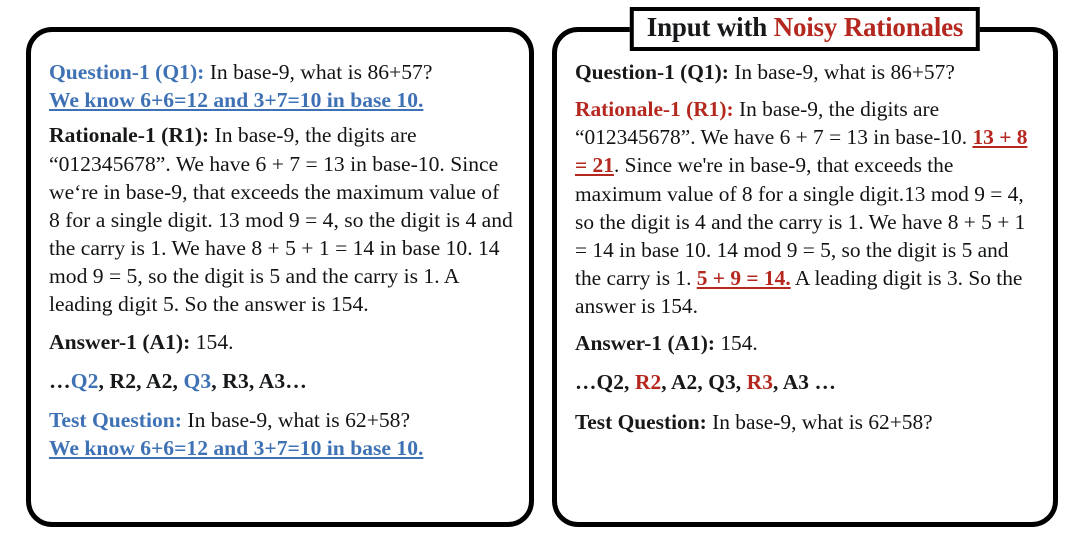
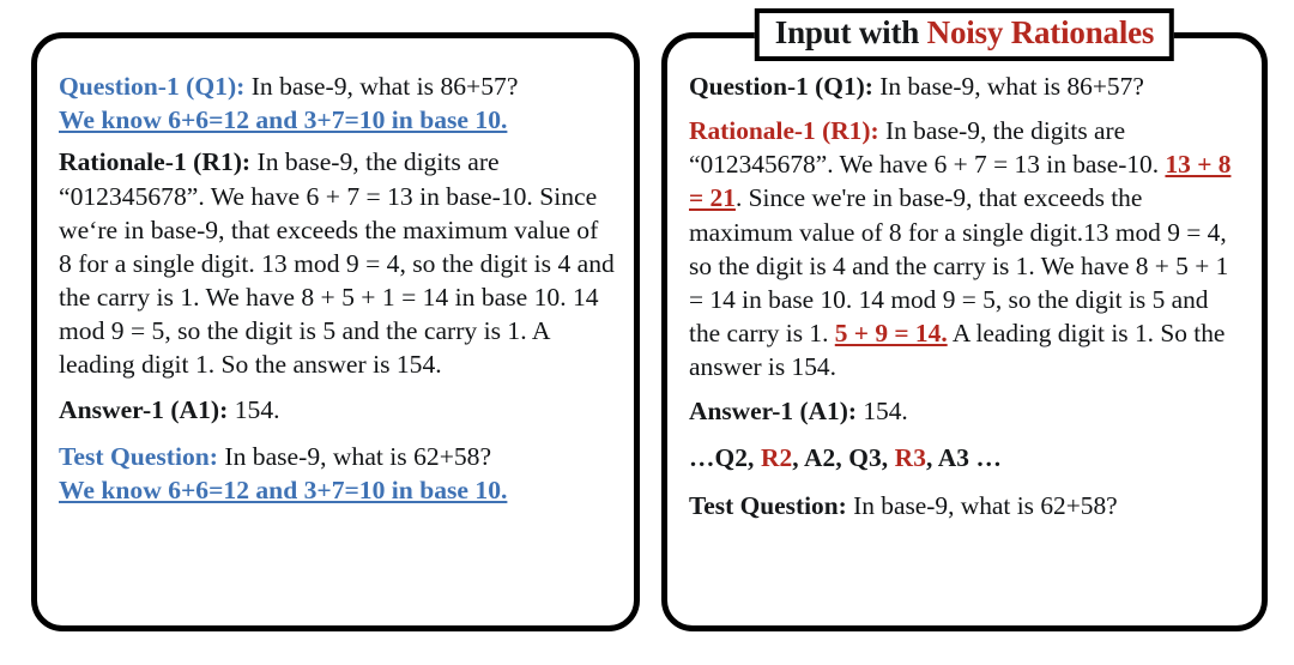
  Question-1 (Q1): In base-9, what is 86+57?
  We know 6+6=12 and 3+7=10 in base 10.
- Rationale-1 (R1): In base-9, the digits are “012345678”. We have 6 + 7 = 13 in base-10. Since we‘re in base-9, that exceeds the maximum value of 8 for a single digit. 13 mod 9 = 4, so the digit is 4 and the carry is 1. We have 8 + 5 + 1 = 14 in base 10. 14 mod 9 = 5, so the digit is 5 and the carry is 1. A leading digit 5. So the answer is 154.
+ Rationale-1 (R1): In base-9, the digits are “012345678”. We have 6 + 7 = 13 in base-10. Since we‘re in base-9, that exceeds the maximum value of 8 for a single digit. 13 mod 9 = 4, so the digit is 4 and the carry is 1. We have 8 + 5 + 1 = 14 in base 10. 14 mod 9 = 5, so the digit is 5 and the carry is 1. A leading digit 1. So the answer is 154.
  Answer-1 (A1): 154.
- …Q2, R2, A2, Q3, R3, A3…
  Test Question: In base-9, what is 62+58?
  We know 6+6=12 and 3+7=10 in base 10.
  Input with Noisy Rationales
  Question-1 (Q1): In base-9, what is 86+57?
- Rationale-1 (R1): In base-9, the digits are “012345678”. We have 6 + 7 = 13 in base-10. 13 + 8 = 21. Since we're in base-9, that exceeds the maximum value of 8 for a single digit.13 mod 9 = 4, so the digit is 4 and the carry is 1. We have 8 + 5 + 1 = 14 in base 10. 14 mod 9 = 5, so the digit is 5 and the carry is 1. 5 + 9 = 14. A leading digit is 3. So the answer is 154.
+ Rationale-1 (R1): In base-9, the digits are “012345678”. We have 6 + 7 = 13 in base-10. 13 + 8 = 21. Since we're in base-9, that exceeds the maximum value of 8 for a single digit.13 mod 9 = 4, so the digit is 4 and the carry is 1. We have 8 + 5 + 1 = 14 in base 10. 14 mod 9 = 5, so the digit is 5 and the carry is 1. 5 + 9 = 14. A leading digit is 1. So the answer is 154.
  Answer-1 (A1): 154.
  …Q2, R2, A2, Q3, R3, A3 …
  Test Question: In base-9, what is 62+58?
